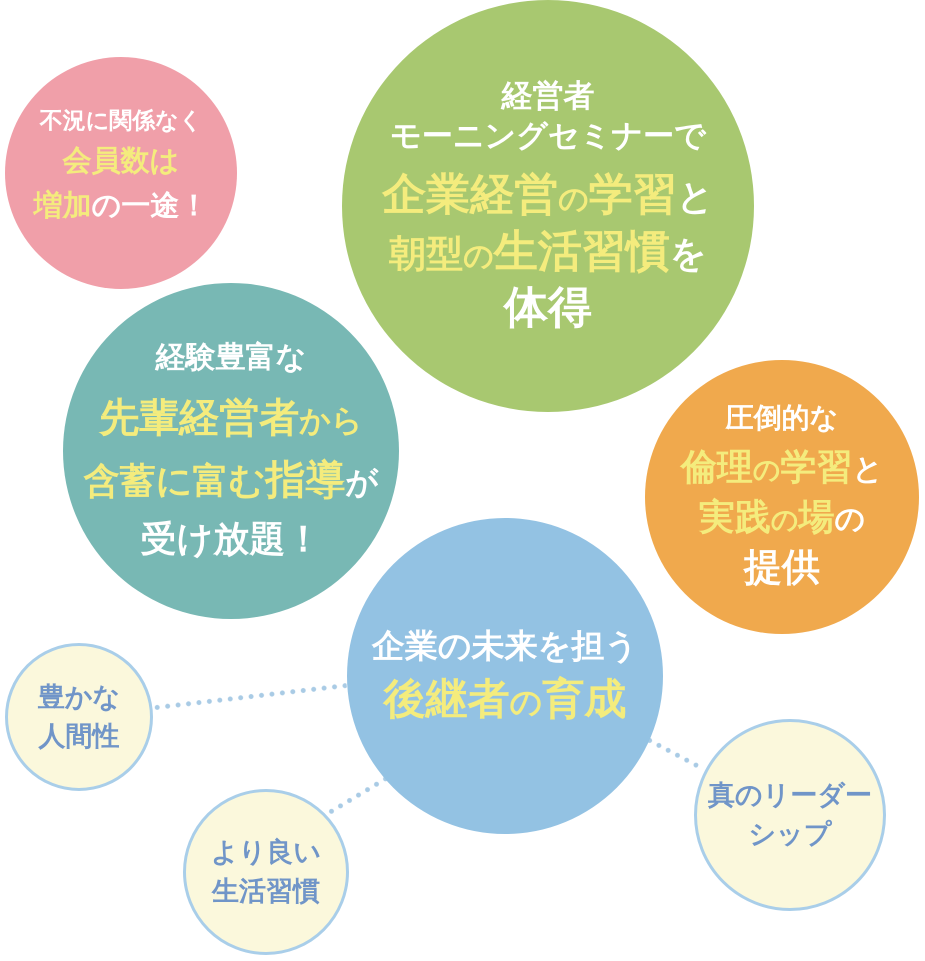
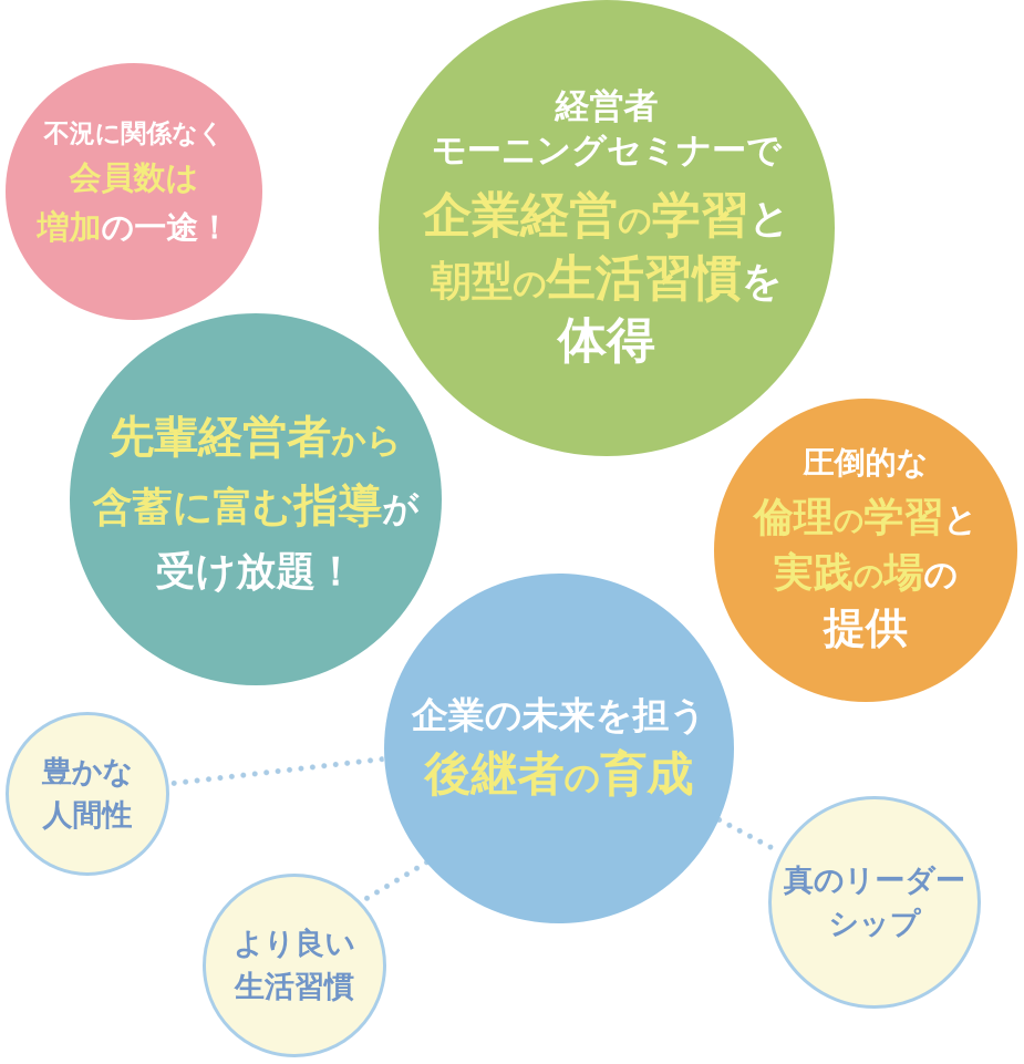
  不況に関係なく
  会員数は
  増加の一途！
  経営者
  モーニングセミナーで
  企業経営の学習と
  朝型の生活習慣を
  体得
- 経験豊富な
  先輩経営者から
  含蓄に富む指導が
  受け放題！
  圧倒的な
  倫理の学習と
  実践の場の
  提供
  企業の未来を担う
  後継者の育成
  豊かな
  人間性
  より良い
  生活習慣
  真のリーダー
  シップ
